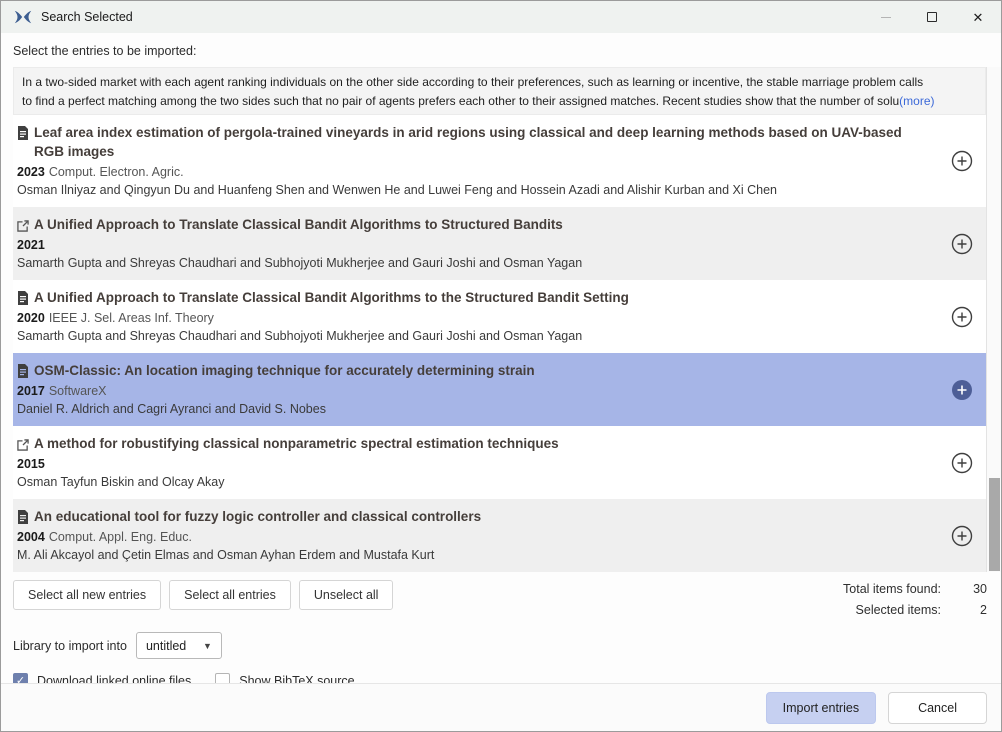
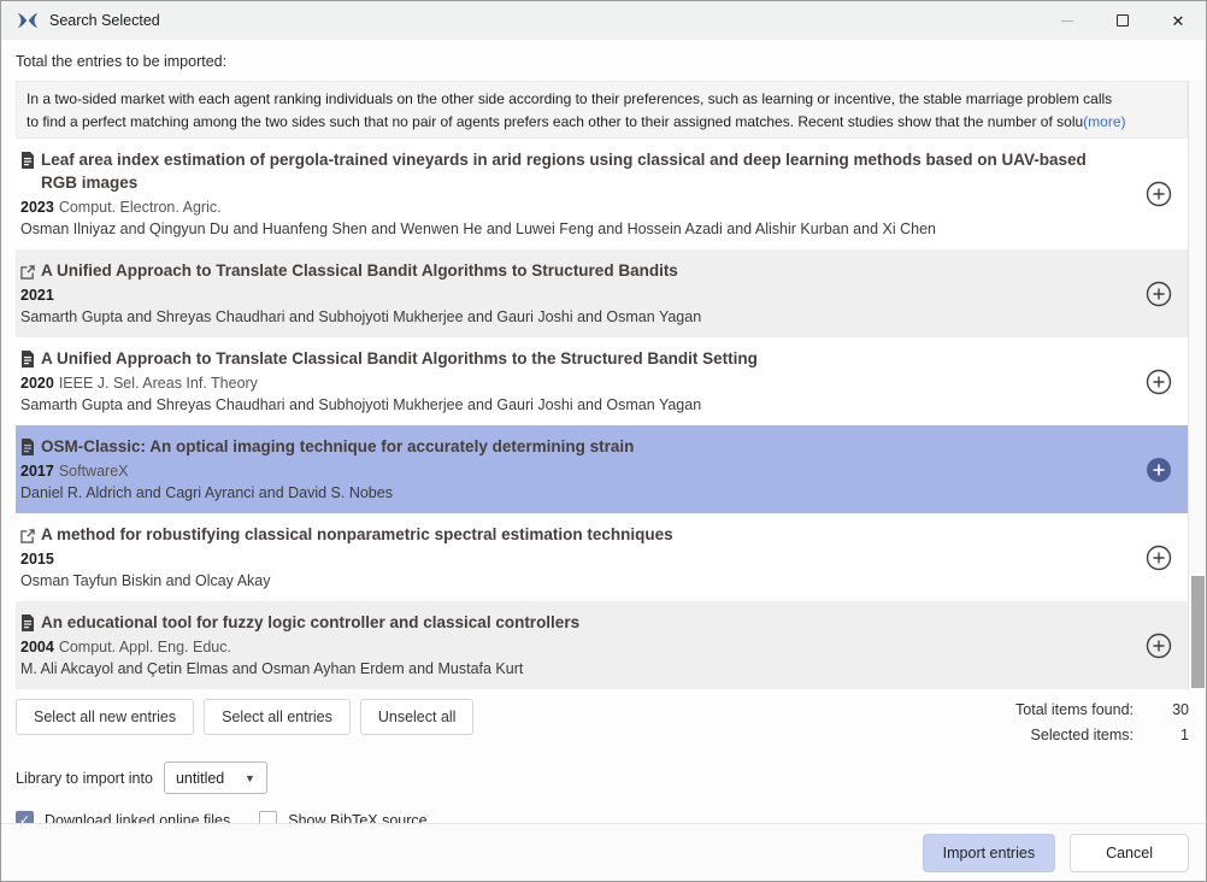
  Search Selected
  ✕
- Select the entries to be imported:
+ Total the entries to be imported:
  In a two-sided market with each agent ranking individuals on the other side according to their preferences, such as learning or incentive, the stable marriage problem calls
  to find a perfect matching among the two sides such that no pair of agents prefers each other to their assigned matches. Recent studies show that the number of solu(more)
  Leaf area index estimation of pergola-trained vineyards in arid regions using classical and deep learning methods based on UAV-based RGB images
  2023 Comput. Electron. Agric.
  Osman Ilniyaz and Qingyun Du and Huanfeng Shen and Wenwen He and Luwei Feng and Hossein Azadi and Alishir Kurban and Xi Chen
  A Unified Approach to Translate Classical Bandit Algorithms to Structured Bandits
  2021
  Samarth Gupta and Shreyas Chaudhari and Subhojyoti Mukherjee and Gauri Joshi and Osman Yagan
  A Unified Approach to Translate Classical Bandit Algorithms to the Structured Bandit Setting
  2020 IEEE J. Sel. Areas Inf. Theory
  Samarth Gupta and Shreyas Chaudhari and Subhojyoti Mukherjee and Gauri Joshi and Osman Yagan
- OSM-Classic: An location imaging technique for accurately determining strain
+ OSM-Classic: An optical imaging technique for accurately determining strain
  2017 SoftwareX
  Daniel R. Aldrich and Cagri Ayranci and David S. Nobes
  A method for robustifying classical nonparametric spectral estimation techniques
  2015
  Osman Tayfun Biskin and Olcay Akay
  An educational tool for fuzzy logic controller and classical controllers
  2004 Comput. Appl. Eng. Educ.
  M. Ali Akcayol and Çetin Elmas and Osman Ayhan Erdem and Mustafa Kurt
  Select all new entries
  Select all entries
  Unselect all
  Total items found:
  30
  Selected items:
- 2
+ 1
  Library to import into
  untitled
  ▼
  ✓
  Download linked online files
  Show BibTeX source
  Import entries
  Cancel
